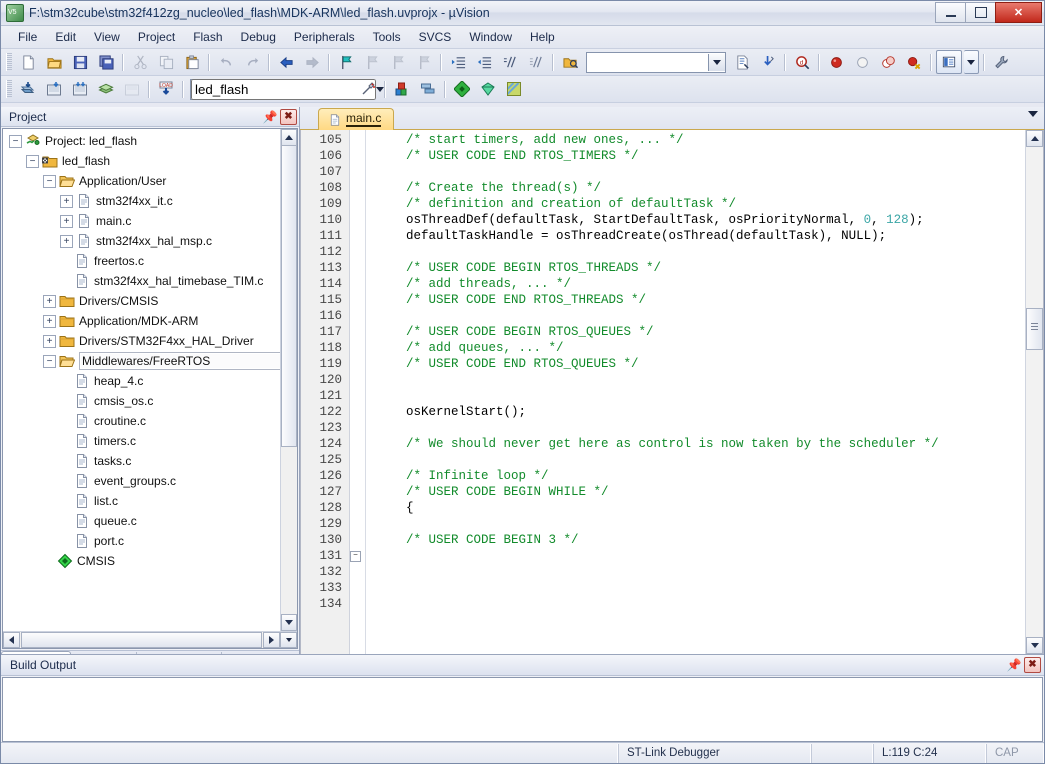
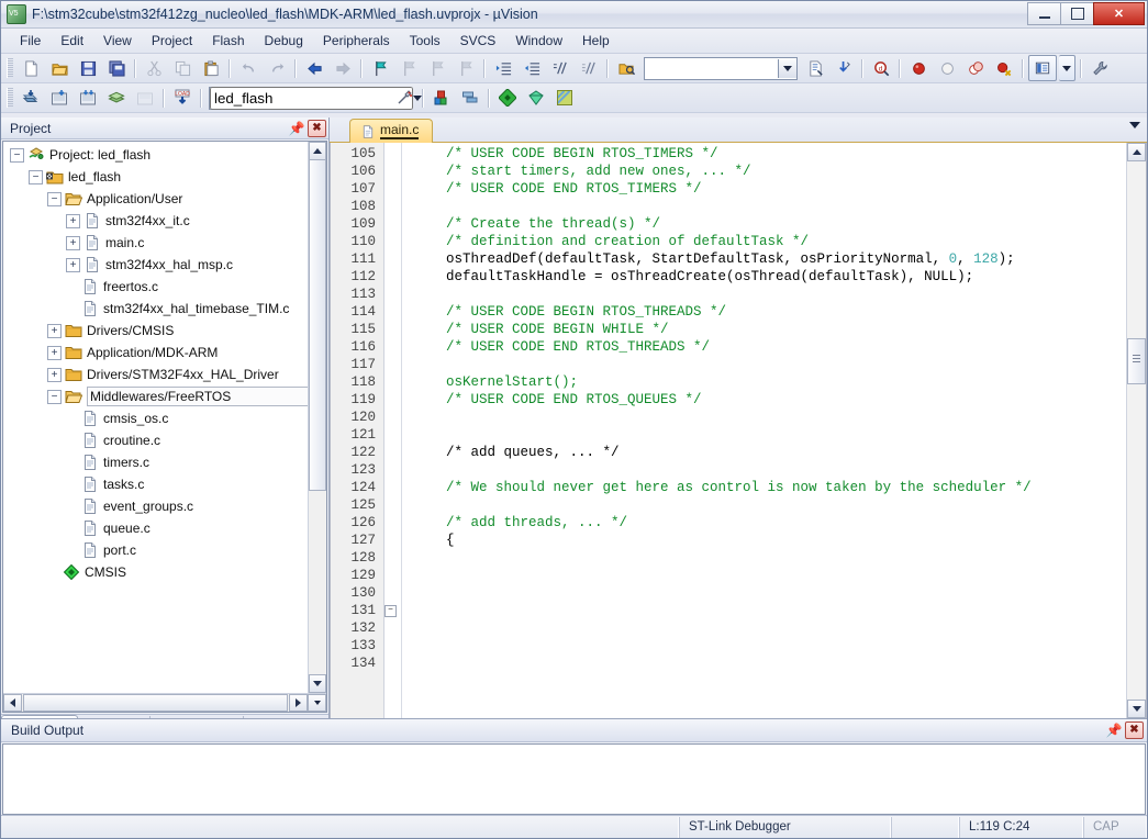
  F:\stm32cube\stm32f412zg_nucleo\led_flash\MDK-ARM\led_flash.uvprojx - µVision
  ✕
  File
  Edit
  View
  Project
  Flash
  Debug
  Peripherals
  Tools
  SVCS
  Window
  Help
  led_flash
  Project
  📌
  ✖
  −
  Project: led_flash
  −
  led_flash
  −
  Application/User
  +
  stm32f4xx_it.c
  +
  main.c
  +
  stm32f4xx_hal_msp.c
  freertos.c
  stm32f4xx_hal_timebase_TIM.c
  +
  Drivers/CMSIS
  +
  Application/MDK-ARM
  +
  Drivers/STM32F4xx_HAL_Driver
  −
  Middlewares/FreeRTOS
- heap_4.c
  cmsis_os.c
  croutine.c
  timers.c
  tasks.c
  event_groups.c
- list.c
  queue.c
  port.c
  CMSIS
  main.c
  105
  106
  107
  108
  109
  110
  111
  112
  113
  114
  115
  116
  117
  118
  119
  120
  121
  122
  123
  124
  125
  126
  127
  128
  129
  130
  131
  132
  133
  134
  −
+ /* USER CODE BEGIN RTOS_TIMERS */
  /* start timers, add new ones, ... */
  /* USER CODE END RTOS_TIMERS */
  /* Create the thread(s) */
  /* definition and creation of defaultTask */
  osThreadDef(defaultTask, StartDefaultTask, osPriorityNormal, 0, 128);
  defaultTaskHandle = osThreadCreate(osThread(defaultTask), NULL);
  /* USER CODE BEGIN RTOS_THREADS */
- /* add threads, ... */
+ /* USER CODE BEGIN WHILE */
  /* USER CODE END RTOS_THREADS */
- /* USER CODE BEGIN RTOS_QUEUES */
- /* add queues, ... */
+ osKernelStart();
  /* USER CODE END RTOS_QUEUES */
- osKernelStart();
+ /* add queues, ... */
  /* We should never get here as control is now taken by the scheduler */
- /* Infinite loop */
- /* USER CODE BEGIN WHILE */
+ /* add threads, ... */
  {
- /* USER CODE BEGIN 3 */
  Build Output
  📌
  ✖
  ST-Link Debugger
  L:119 C:24
  CAP
